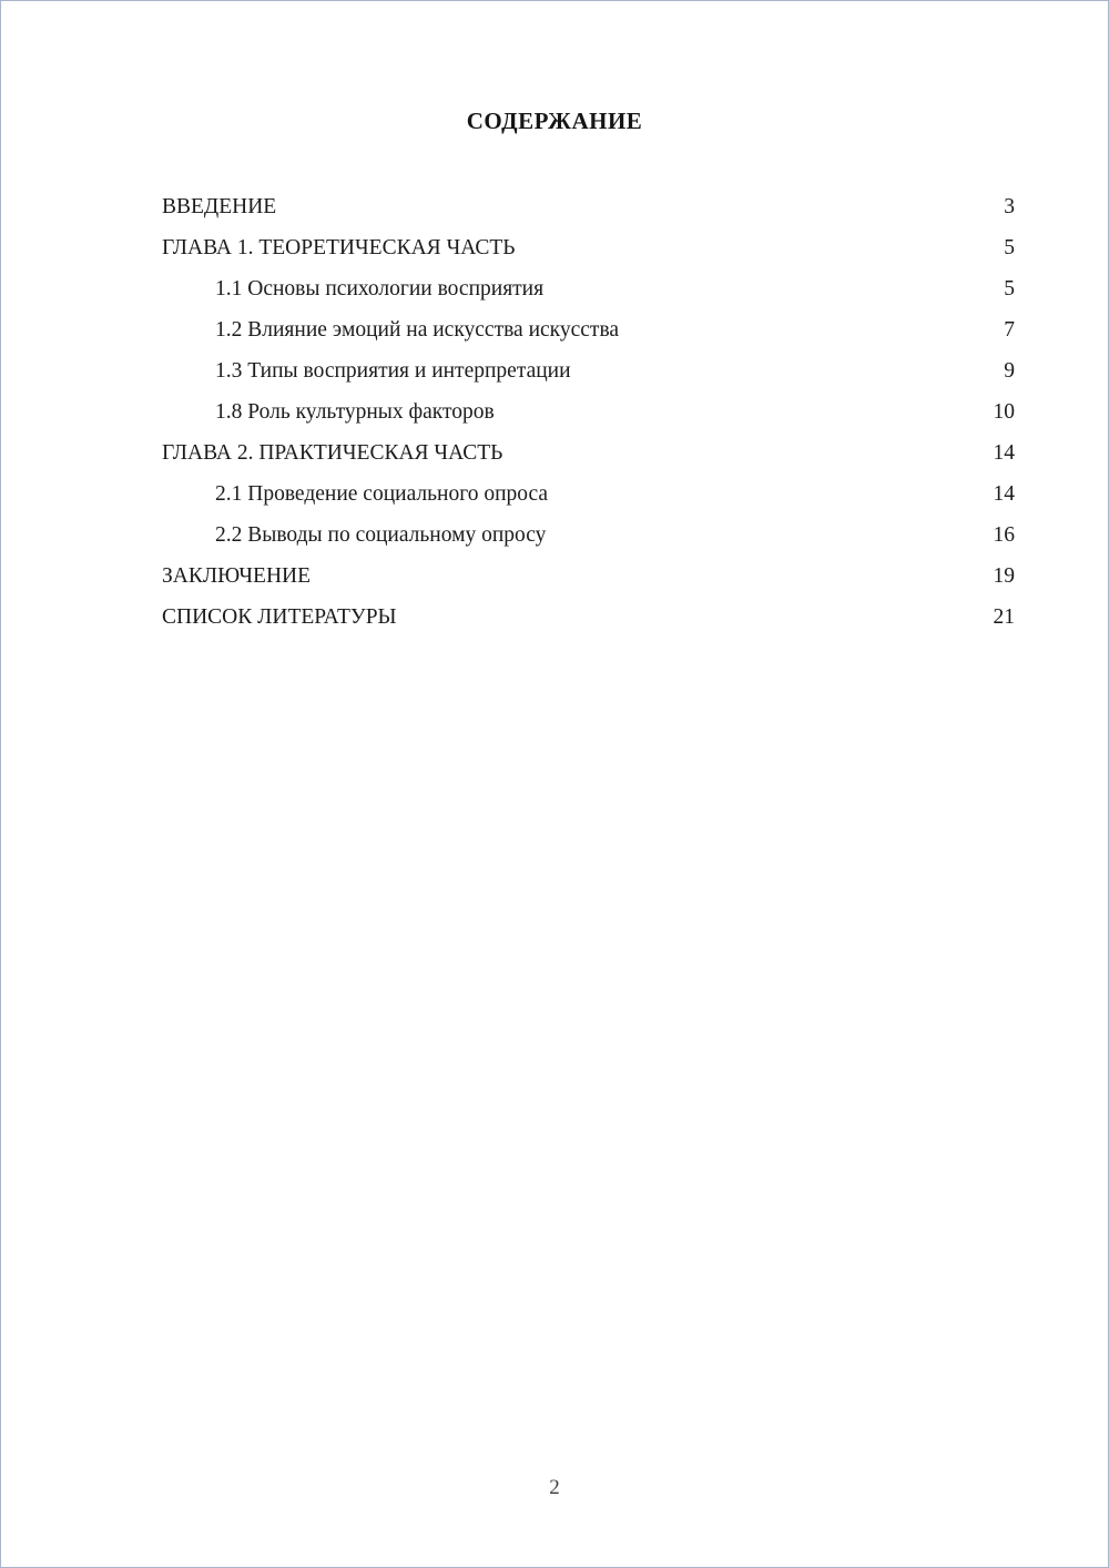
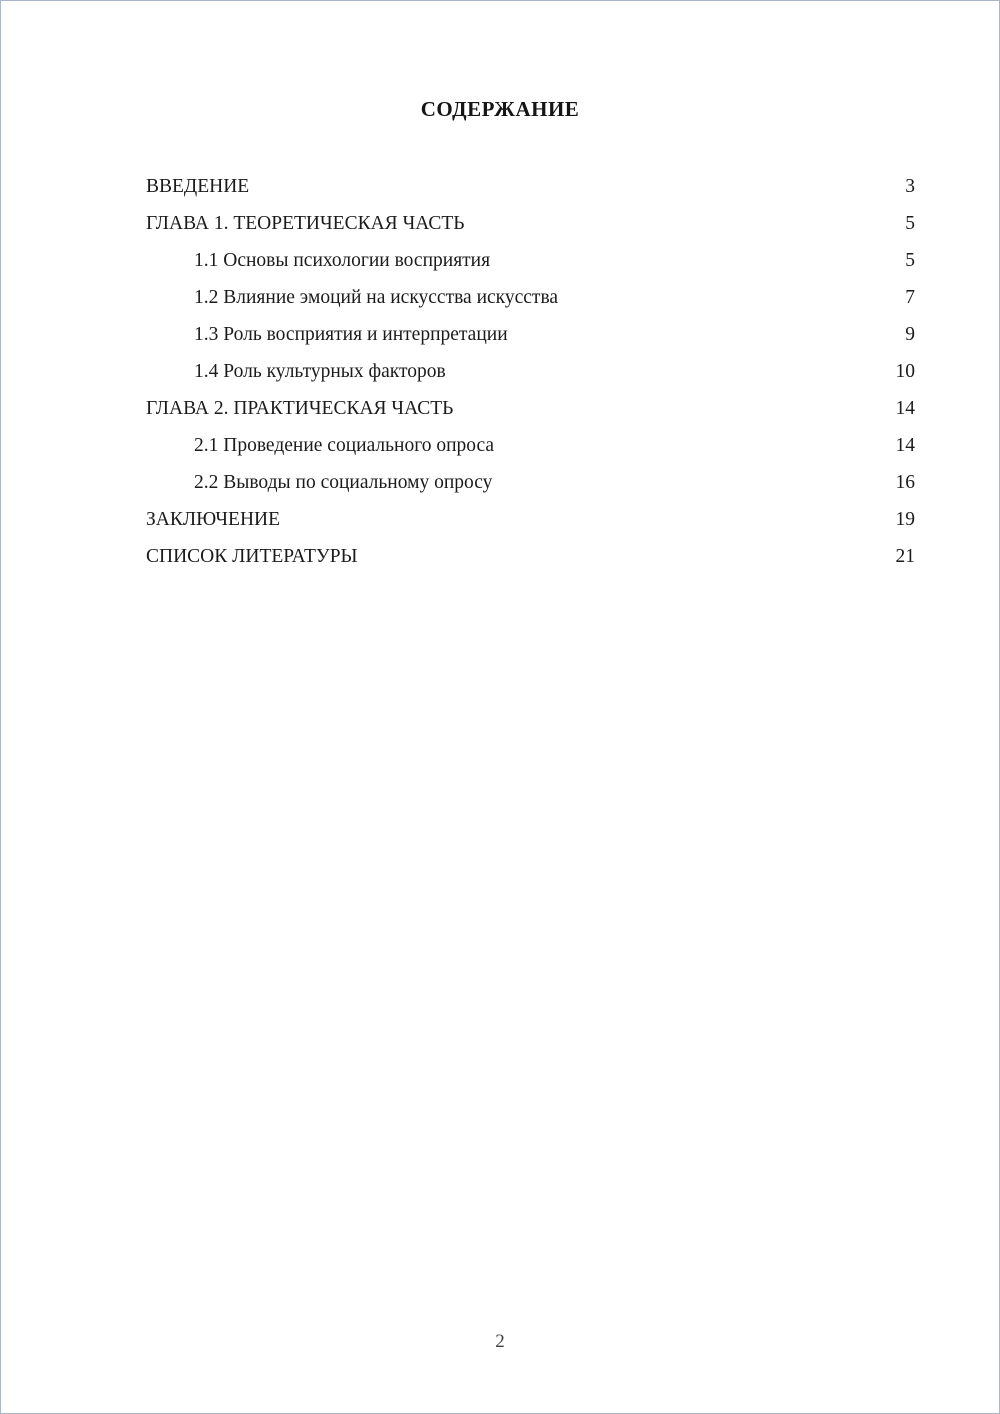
  СОДЕРЖАНИЕ
  ВВЕДЕНИЕ
  3
  ГЛАВА 1. ТЕОРЕТИЧЕСКАЯ ЧАСТЬ
  5
  1.1 Основы психологии восприятия
  5
  1.2 Влияние эмоций на искусства искусства
  7
- 1.3 Типы восприятия и интерпретации
+ 1.3 Роль восприятия и интерпретации
  9
- 1.8 Роль культурных факторов
+ 1.4 Роль культурных факторов
  10
  ГЛАВА 2. ПРАКТИЧЕСКАЯ ЧАСТЬ
  14
  2.1 Проведение социального опроса
  14
  2.2 Выводы по социальному опросу
  16
  ЗАКЛЮЧЕНИЕ
  19
  СПИСОК ЛИТЕРАТУРЫ
  21
  2
